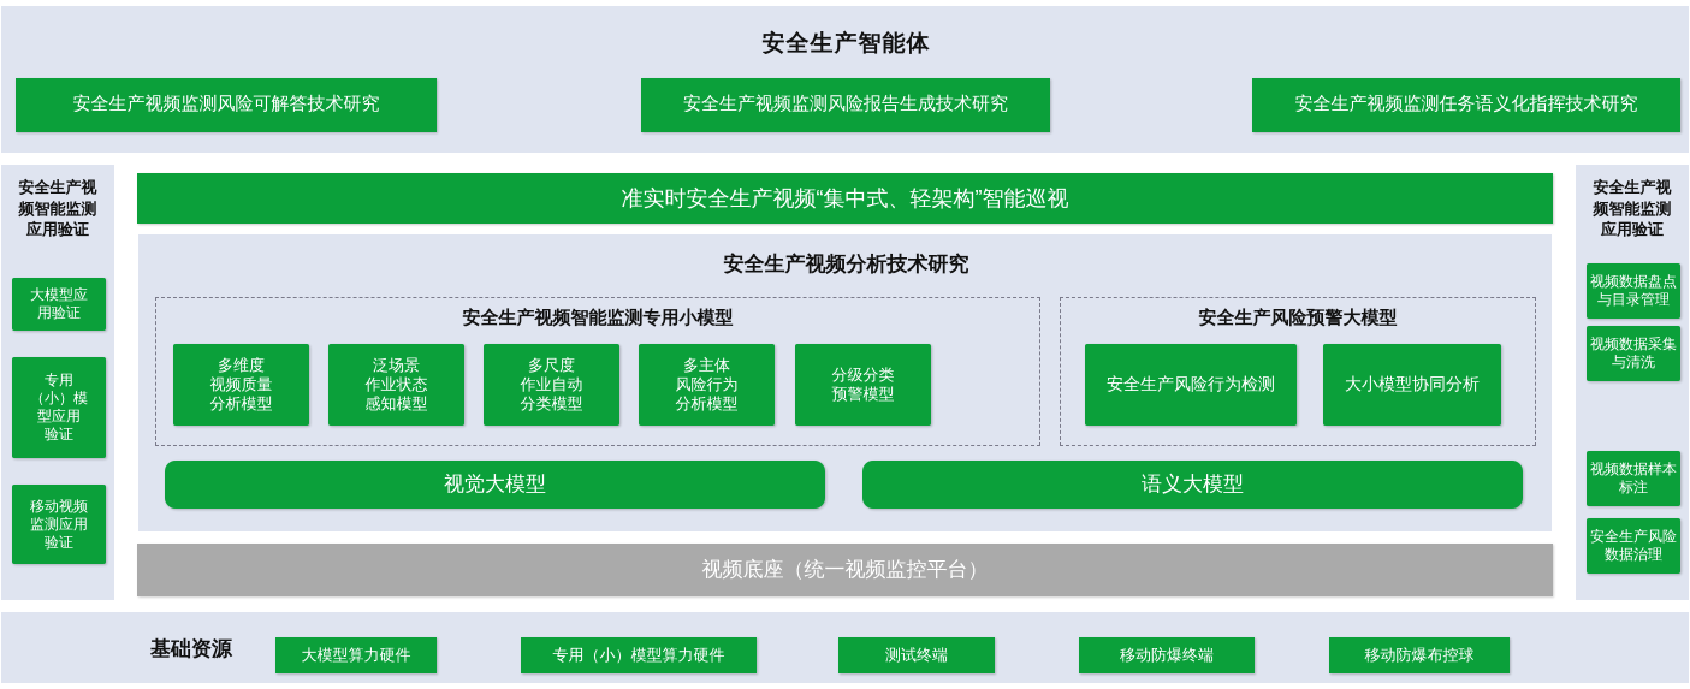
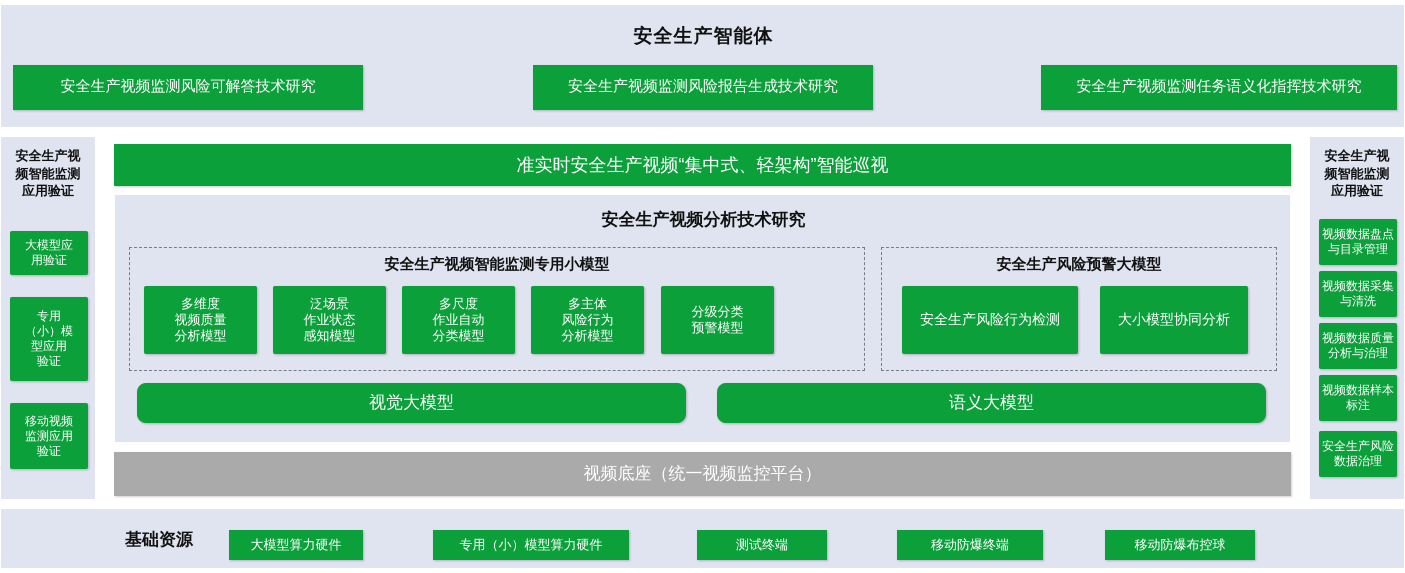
  安全生产智能体
  安全生产视频监测风险可解答技术研究
  安全生产视频监测风险报告生成技术研究
  安全生产视频监测任务语义化指挥技术研究
  安全生产视
  频智能监测
  应用验证
  大模型应
  用验证
  专用
  （小）模
  型应用
  验证
  移动视频
  监测应用
  验证
  准实时安全生产视频“集中式、轻架构”智能巡视
  安全生产视频分析技术研究
  安全生产视频智能监测专用小模型
  多维度
  视频质量
  分析模型
  泛场景
  作业状态
  感知模型
  多尺度
  作业自动
  分类模型
  多主体
  风险行为
  分析模型
  分级分类
  预警模型
  安全生产风险预警大模型
  安全生产风险行为检测
  大小模型协同分析
  视觉大模型
  语义大模型
  视频底座（统一视频监控平台）
  安全生产视
  频智能监测
  应用验证
  视频数据盘点
  与目录管理
  视频数据采集
  与清洗
+ 视频数据质量
+ 分析与治理
  视频数据样本
  标注
  安全生产风险
  数据治理
  基础资源
  大模型算力硬件
  专用（小）模型算力硬件
  测试终端
  移动防爆终端
  移动防爆布控球
